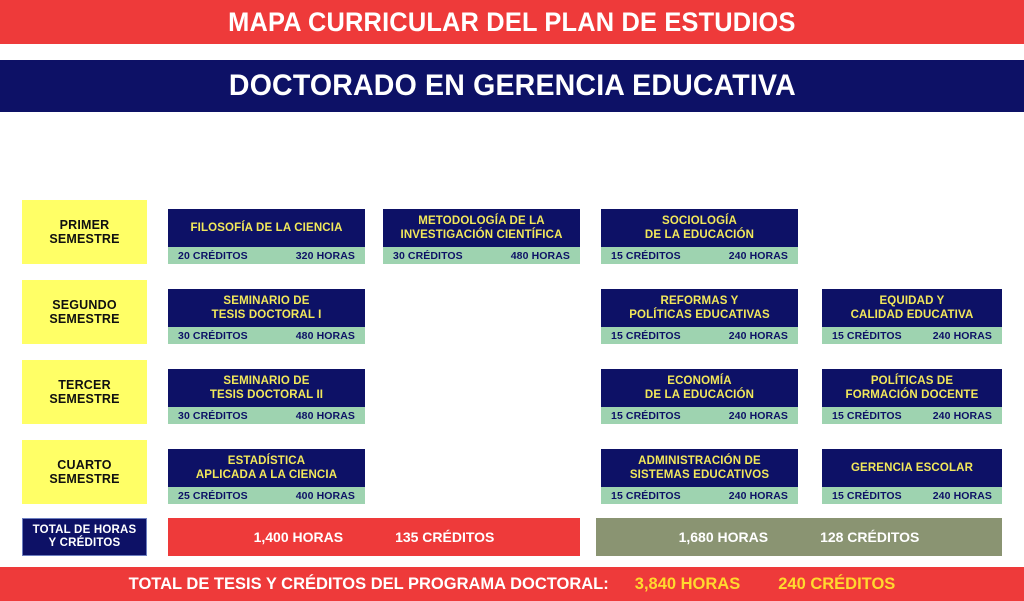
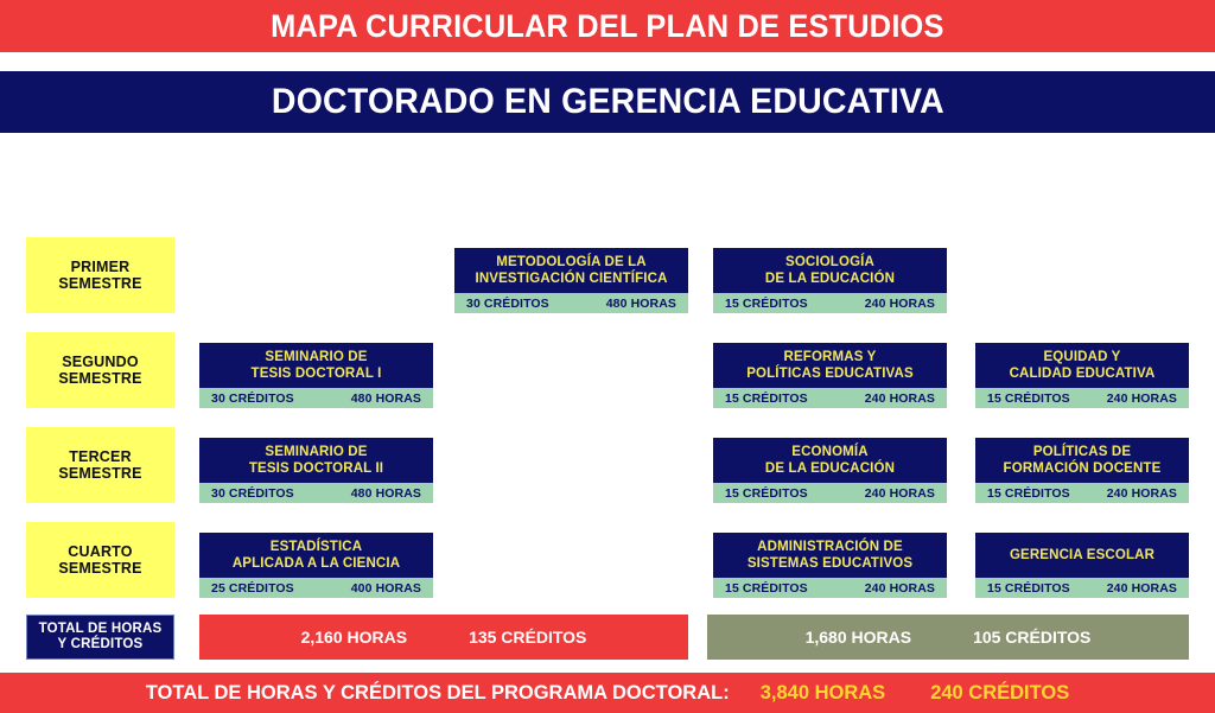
  MAPA CURRICULAR DEL PLAN DE ESTUDIOS
  DOCTORADO EN GERENCIA EDUCATIVA
  PRIMER
  SEMESTRE
- FILOSOFÍA DE LA CIENCIA
- 20 CRÉDITOS
- 320 HORAS
  METODOLOGÍA DE LA
  INVESTIGACIÓN CIENTÍFICA
  30 CRÉDITOS
  480 HORAS
  SOCIOLOGÍA
  DE LA EDUCACIÓN
  15 CRÉDITOS
  240 HORAS
  SEGUNDO
  SEMESTRE
  SEMINARIO DE
  TESIS DOCTORAL I
  30 CRÉDITOS
  480 HORAS
  REFORMAS Y
  POLÍTICAS EDUCATIVAS
  15 CRÉDITOS
  240 HORAS
  EQUIDAD Y
  CALIDAD EDUCATIVA
  15 CRÉDITOS
  240 HORAS
  TERCER
  SEMESTRE
  SEMINARIO DE
  TESIS DOCTORAL II
  30 CRÉDITOS
  480 HORAS
  ECONOMÍA
  DE LA EDUCACIÓN
  15 CRÉDITOS
  240 HORAS
  POLÍTICAS DE
  FORMACIÓN DOCENTE
  15 CRÉDITOS
  240 HORAS
  CUARTO
  SEMESTRE
  ESTADÍSTICA
  APLICADA A LA CIENCIA
  25 CRÉDITOS
  400 HORAS
  ADMINISTRACIÓN DE
  SISTEMAS EDUCATIVOS
  15 CRÉDITOS
  240 HORAS
  GERENCIA ESCOLAR
  15 CRÉDITOS
  240 HORAS
  TOTAL DE HORAS
  Y CRÉDITOS
- 1,400 HORAS
+ 2,160 HORAS
  135 CRÉDITOS
  1,680 HORAS
- 128 CRÉDITOS
+ 105 CRÉDITOS
- TOTAL DE TESIS Y CRÉDITOS DEL PROGRAMA DOCTORAL:
+ TOTAL DE HORAS Y CRÉDITOS DEL PROGRAMA DOCTORAL:
  3,840 HORAS
  240 CRÉDITOS
